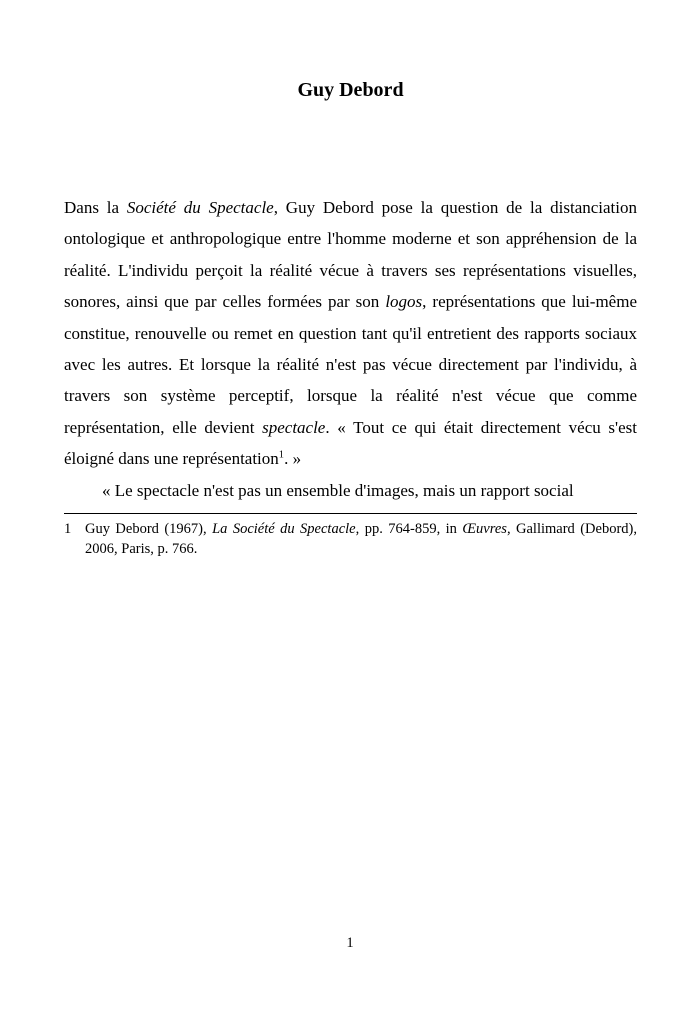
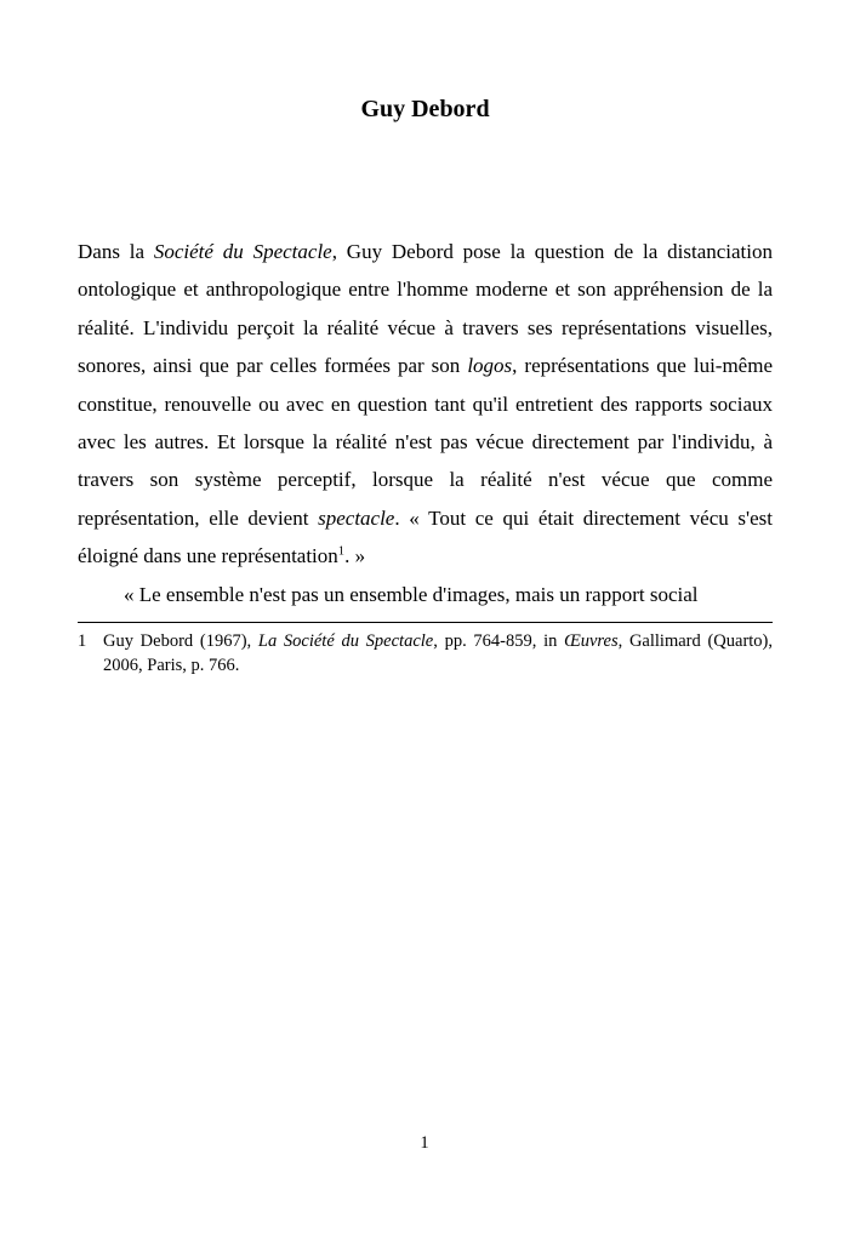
  Guy Debord
- Dans la Société du Spectacle, Guy Debord pose la question de la distanciation ontologique et anthropologique entre l'homme moderne et son appréhension de la réalité. L'individu perçoit la réalité vécue à travers ses représentations visuelles, sonores, ainsi que par celles formées par son logos, représentations que lui-même constitue, renouvelle ou remet en question tant qu'il entretient des rapports sociaux avec les autres. Et lorsque la réalité n'est pas vécue directement par l'individu, à travers son système perceptif, lorsque la réalité n'est vécue que comme représentation, elle devient spectacle. « Tout ce qui était directement vécu s'est éloigné dans une représentation1. »
+ Dans la Société du Spectacle, Guy Debord pose la question de la distanciation ontologique et anthropologique entre l'homme moderne et son appréhension de la réalité. L'individu perçoit la réalité vécue à travers ses représentations visuelles, sonores, ainsi que par celles formées par son logos, représentations que lui-même constitue, renouvelle ou avec en question tant qu'il entretient des rapports sociaux avec les autres. Et lorsque la réalité n'est pas vécue directement par l'individu, à travers son système perceptif, lorsque la réalité n'est vécue que comme représentation, elle devient spectacle. « Tout ce qui était directement vécu s'est éloigné dans une représentation1. »
- « Le spectacle n'est pas un ensemble d'images, mais un rapport social
+ « Le ensemble n'est pas un ensemble d'images, mais un rapport social
  1
- Guy Debord (1967), La Société du Spectacle, pp. 764-859, in Œuvres, Gallimard (Debord), 2006, Paris, p. 766.
+ Guy Debord (1967), La Société du Spectacle, pp. 764-859, in Œuvres, Gallimard (Quarto), 2006, Paris, p. 766.
  1
